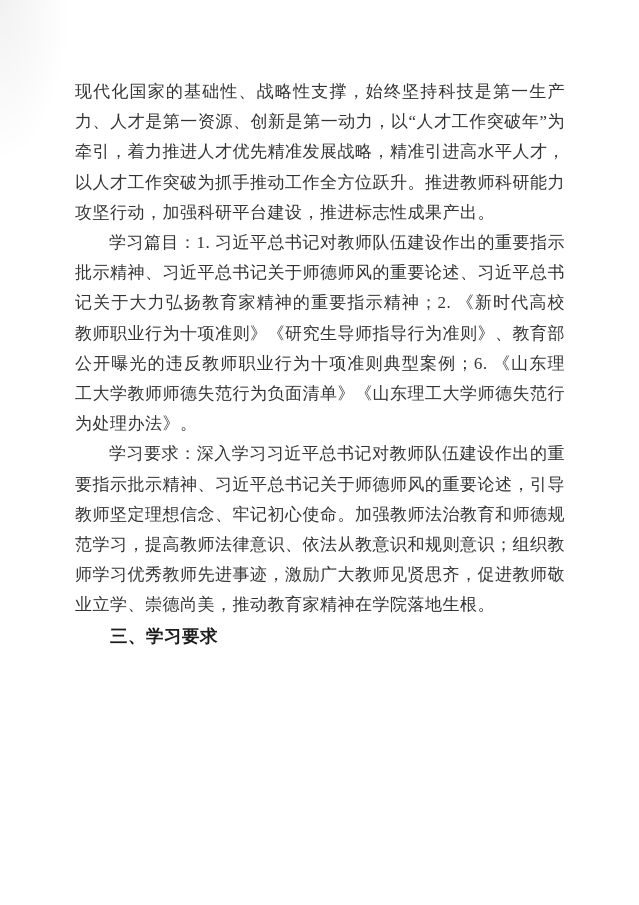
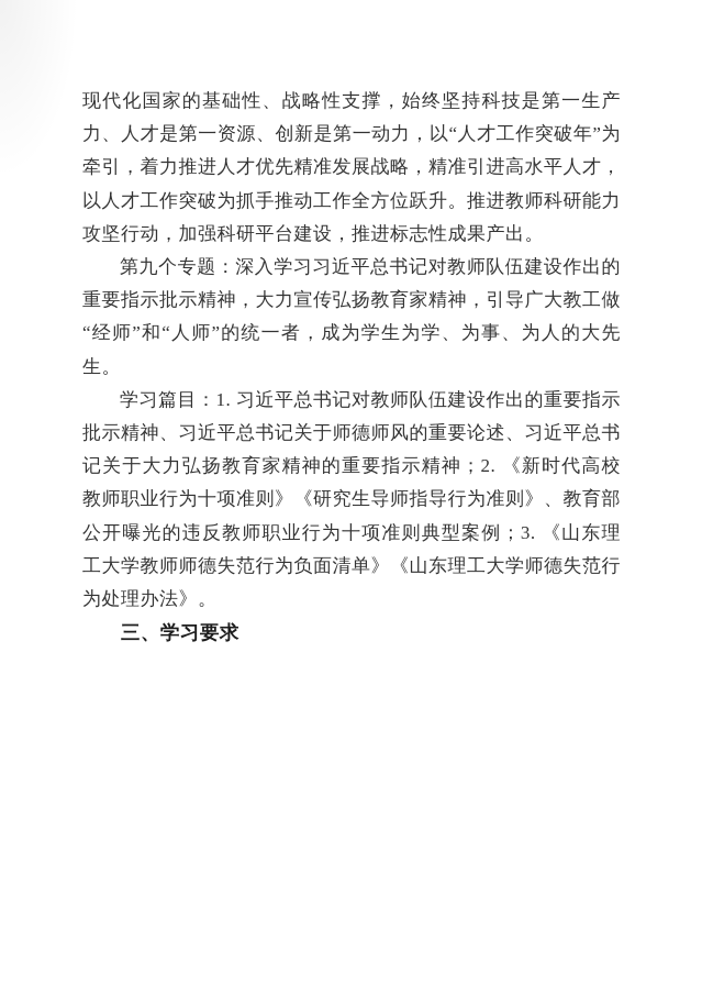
  现代化国家的基础性、战略性支撑，始终坚持科技是第一生产力、人才是第一资源、创新是第一动力，以“人才工作突破年”为牵引，着力推进人才优先精准发展战略，精准引进高水平人才，以人才工作突破为抓手推动工作全方位跃升。推进教师科研能力攻坚行动，加强科研平台建设，推进标志性成果产出。
+ 第九个专题：深入学习习近平总书记对教师队伍建设作出的重要指示批示精神，大力宣传弘扬教育家精神，引导广大教工做“经师”和“人师”的统一者，成为学生为学、为事、为人的大先生。
- 学习篇目：1. 习近平总书记对教师队伍建设作出的重要指示批示精神、习近平总书记关于师德师风的重要论述、习近平总书记关于大力弘扬教育家精神的重要指示精神；2. 《新时代高校教师职业行为十项准则》《研究生导师指导行为准则》、教育部公开曝光的违反教师职业行为十项准则典型案例；6. 《山东理工大学教师师德失范行为负面清单》《山东理工大学师德失范行为处理办法》。
+ 学习篇目：1. 习近平总书记对教师队伍建设作出的重要指示批示精神、习近平总书记关于师德师风的重要论述、习近平总书记关于大力弘扬教育家精神的重要指示精神；2. 《新时代高校教师职业行为十项准则》《研究生导师指导行为准则》、教育部公开曝光的违反教师职业行为十项准则典型案例；3. 《山东理工大学教师师德失范行为负面清单》《山东理工大学师德失范行为处理办法》。
- 学习要求：深入学习习近平总书记对教师队伍建设作出的重要指示批示精神、习近平总书记关于师德师风的重要论述，引导教师坚定理想信念、牢记初心使命。加强教师法治教育和师德规范学习，提高教师法律意识、依法从教意识和规则意识；组织教师学习优秀教师先进事迹，激励广大教师见贤思齐，促进教师敬业立学、崇德尚美，推动教育家精神在学院落地生根。
  三、学习要求
